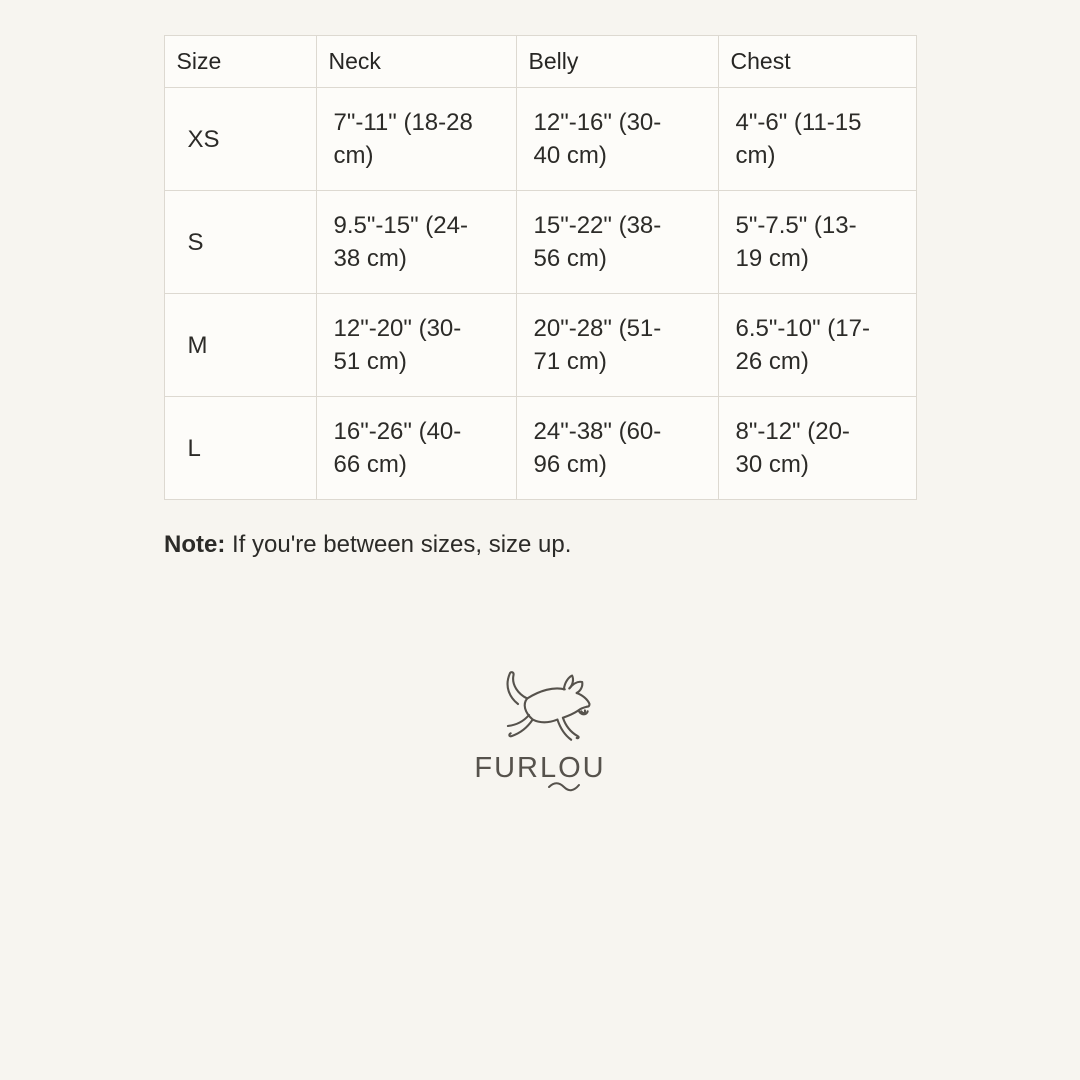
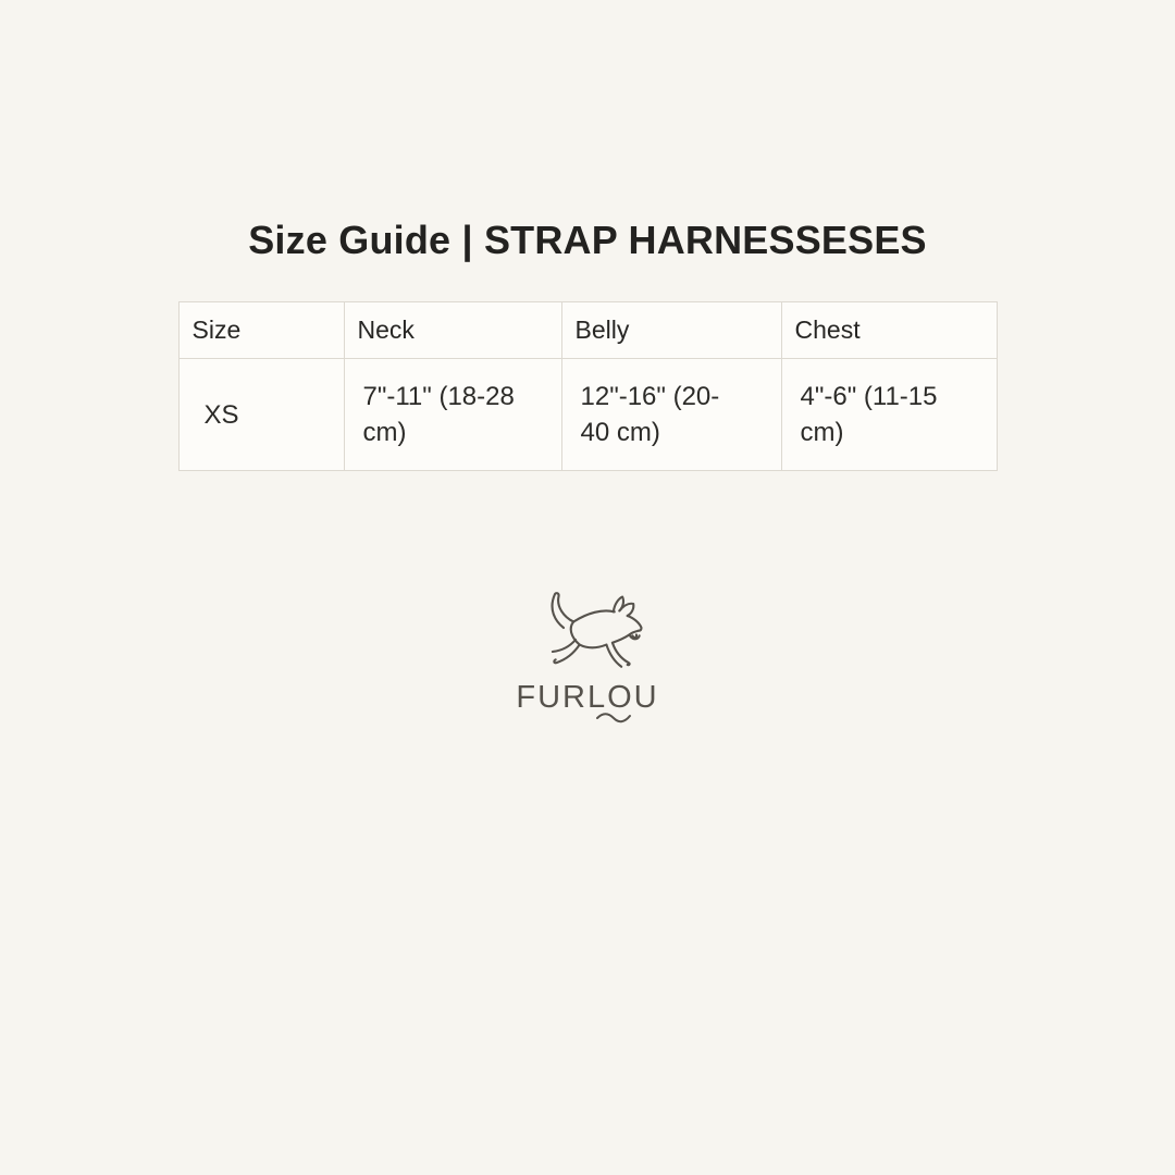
+ Size Guide | STRAP HARNESSESES
  Size	Neck	Belly	Chest
- XS	7"-11" (18-28 cm)	12"-16" (30- 40 cm)	4"-6" (11-15 cm)
+ XS	7"-11" (18-28 cm)	12"-16" (20- 40 cm)	4"-6" (11-15 cm)
- S	9.5"-15" (24- 38 cm)	15"-22" (38- 56 cm)	5"-7.5" (13- 19 cm)
- M	12"-20" (30- 51 cm)	20"-28" (51- 71 cm)	6.5"-10" (17- 26 cm)
- L	16"-26" (40- 66 cm)	24"-38" (60- 96 cm)	8"-12" (20- 30 cm)
- Note: If you're between sizes, size up.
  FURLOU
